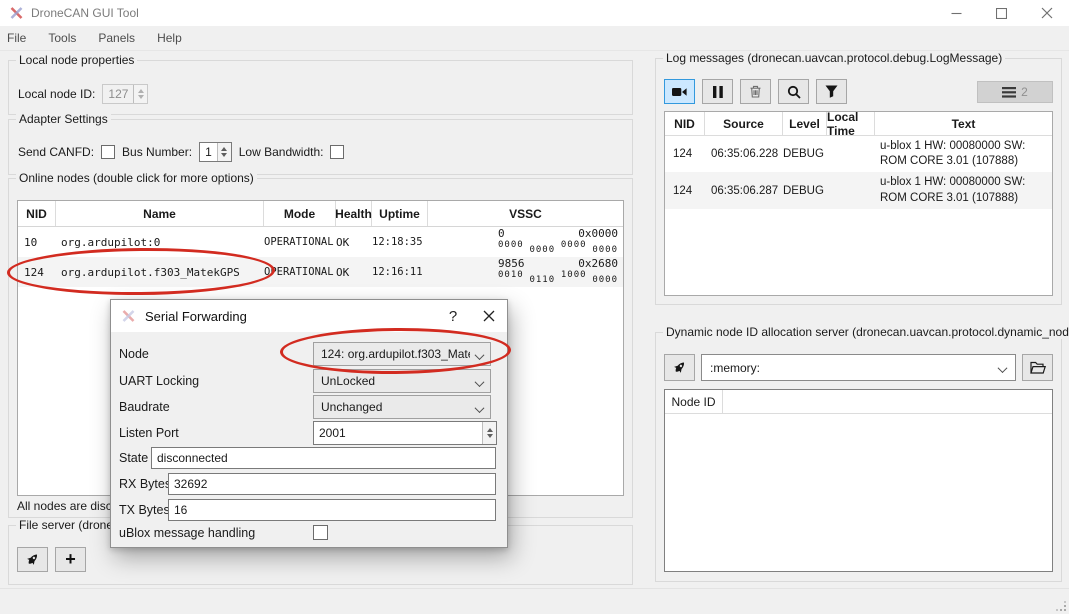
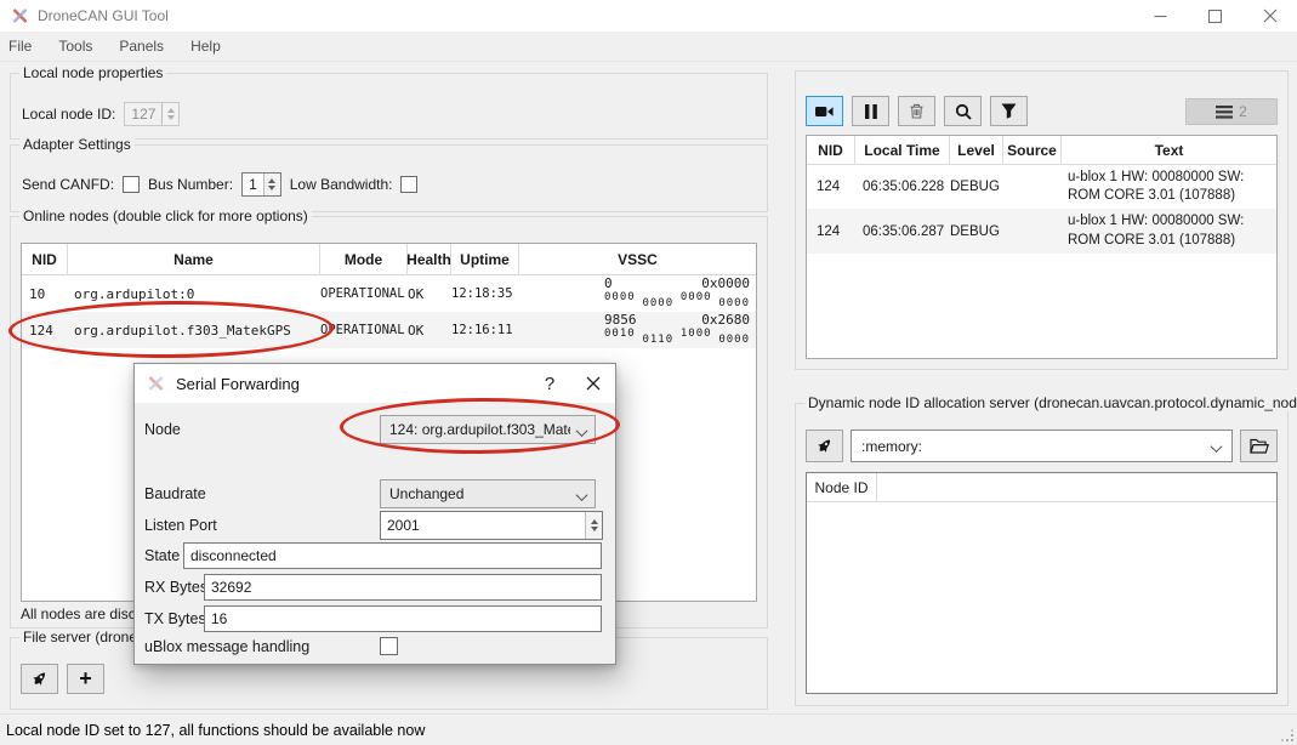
  DroneCAN GUI Tool
  File
  Tools
  Panels
  Help
  Local node properties
  Local node ID:
  127
  Adapter Settings
  Send CANFD:
  Bus Number:
  1
  Low Bandwidth:
  Online nodes (double click for more options)
  NID
  Name
  Mode
  Health
  Uptime
  VSSC
  10
  org.ardupilot:0
  OPERATIONAL
  OK
  12:18:35
  0
  0x0000
  0000
  0000
  0000
  0000
  124
  org.ardupilot.f303_MatekGPS
  OPERATIONAL
  OK
  12:16:11
  9856
  0x2680
  0010
  0110
  1000
  0000
  All nodes are disc
  File server (dron
  +
- Log messages (dronecan.uavcan.protocol.debug.LogMessage)
  2
  NID
- Source
+ Local Time
  Level
- Local Time
+ Source
  Text
  124
  06:35:06.228
  DEBUG
  u-blox 1 HW: 00080000 SW: ROM CORE 3.01 (107888)
  124
  06:35:06.287
  DEBUG
  u-blox 1 HW: 00080000 SW: ROM CORE 3.01 (107888)
  Dynamic node ID allocation server (dronecan.uavcan.protocol.dynamic_nod
  :memory:
  Node ID
+ Local node ID set to 127, all functions should be available now
  Serial Forwarding
  ?
  Node
  124: org.ardupilot.f303_Mat
- UART Locking
- UnLocked
  Baudrate
  Unchanged
  Listen Port
  2001
  State
  disconnected
  RX Byte
  32692
  TX Bytes
  16
  uBlox message handling
